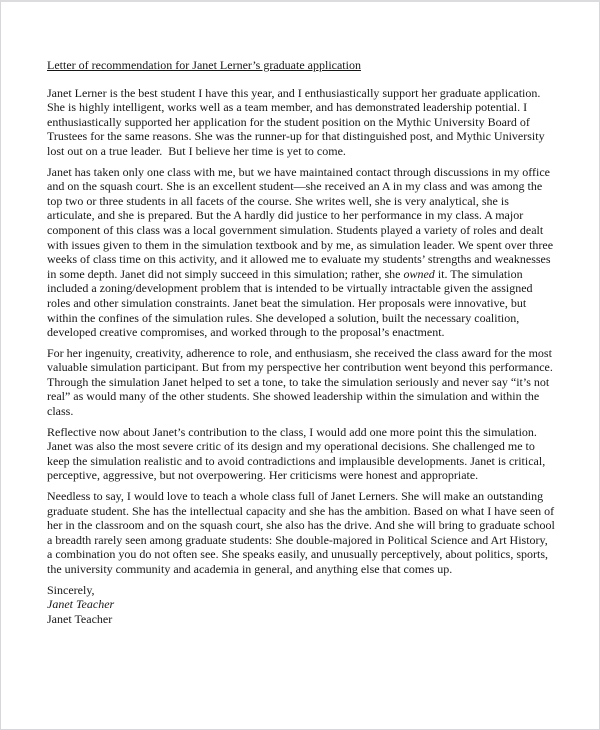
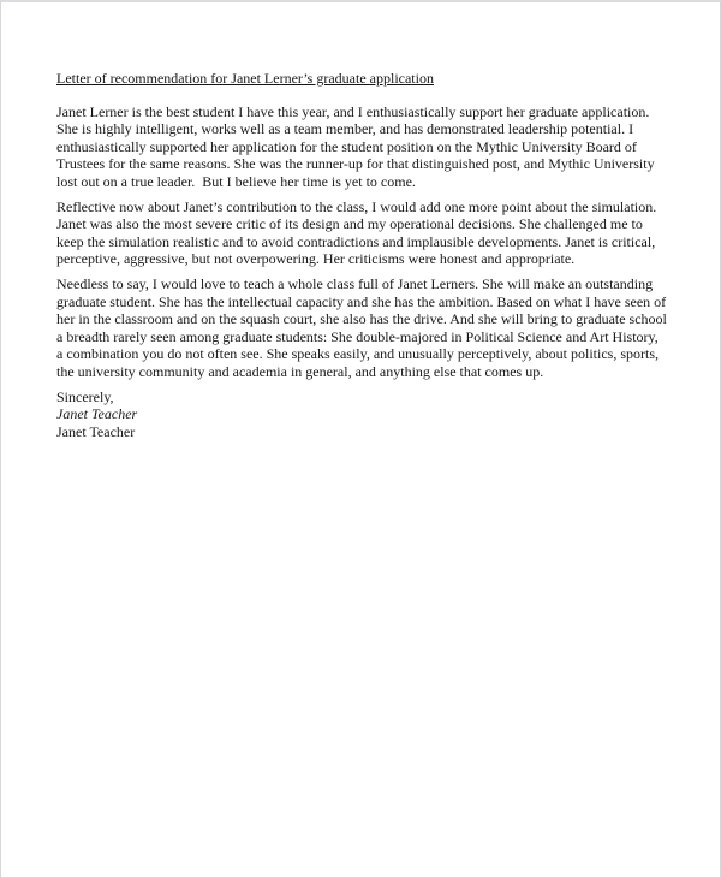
  Letter of recommendation for Janet Lerner’s graduate application
  Janet Lerner is the best student I have this year, and I enthusiastically support her graduate application. She is highly intelligent, works well as a team member, and has demonstrated leadership potential. I enthusiastically supported her application for the student position on the Mythic University Board of Trustees for the same reasons. She was the runner-up for that distinguished post, and Mythic University lost out on a true leader. But I believe her time is yet to come.
- Janet has taken only one class with me, but we have maintained contact through discussions in my office and on the squash court. She is an excellent student—she received an A in my class and was among the top two or three students in all facets of the course. She writes well, she is very analytical, she is articulate, and she is prepared. But the A hardly did justice to her performance in my class. A major component of this class was a local government simulation. Students played a variety of roles and dealt with issues given to them in the simulation textbook and by me, as simulation leader. We spent over three weeks of class time on this activity, and it allowed me to evaluate my students’ strengths and weaknesses in some depth. Janet did not simply succeed in this simulation; rather, she owned it. The simulation included a zoning/development problem that is intended to be virtually intractable given the assigned roles and other simulation constraints. Janet beat the simulation. Her proposals were innovative, but within the confines of the simulation rules. She developed a solution, built the necessary coalition, developed creative compromises, and worked through to the proposal’s enactment.
- For her ingenuity, creativity, adherence to role, and enthusiasm, she received the class award for the most valuable simulation participant. But from my perspective her contribution went beyond this performance. Through the simulation Janet helped to set a tone, to take the simulation seriously and never say “it’s not real” as would many of the other students. She showed leadership within the simulation and within the class.
- Reflective now about Janet’s contribution to the class, I would add one more point this the simulation. Janet was also the most severe critic of its design and my operational decisions. She challenged me to keep the simulation realistic and to avoid contradictions and implausible developments. Janet is critical, perceptive, aggressive, but not overpowering. Her criticisms were honest and appropriate.
+ Reflective now about Janet’s contribution to the class, I would add one more point about the simulation. Janet was also the most severe critic of its design and my operational decisions. She challenged me to keep the simulation realistic and to avoid contradictions and implausible developments. Janet is critical, perceptive, aggressive, but not overpowering. Her criticisms were honest and appropriate.
  Needless to say, I would love to teach a whole class full of Janet Lerners. She will make an outstanding graduate student. She has the intellectual capacity and she has the ambition. Based on what I have seen of her in the classroom and on the squash court, she also has the drive. And she will bring to graduate school a breadth rarely seen among graduate students: She double-majored in Political Science and Art History, a combination you do not often see. She speaks easily, and unusually perceptively, about politics, sports, the university community and academia in general, and anything else that comes up.
  Sincerely,
  Janet Teacher
  Janet Teacher
